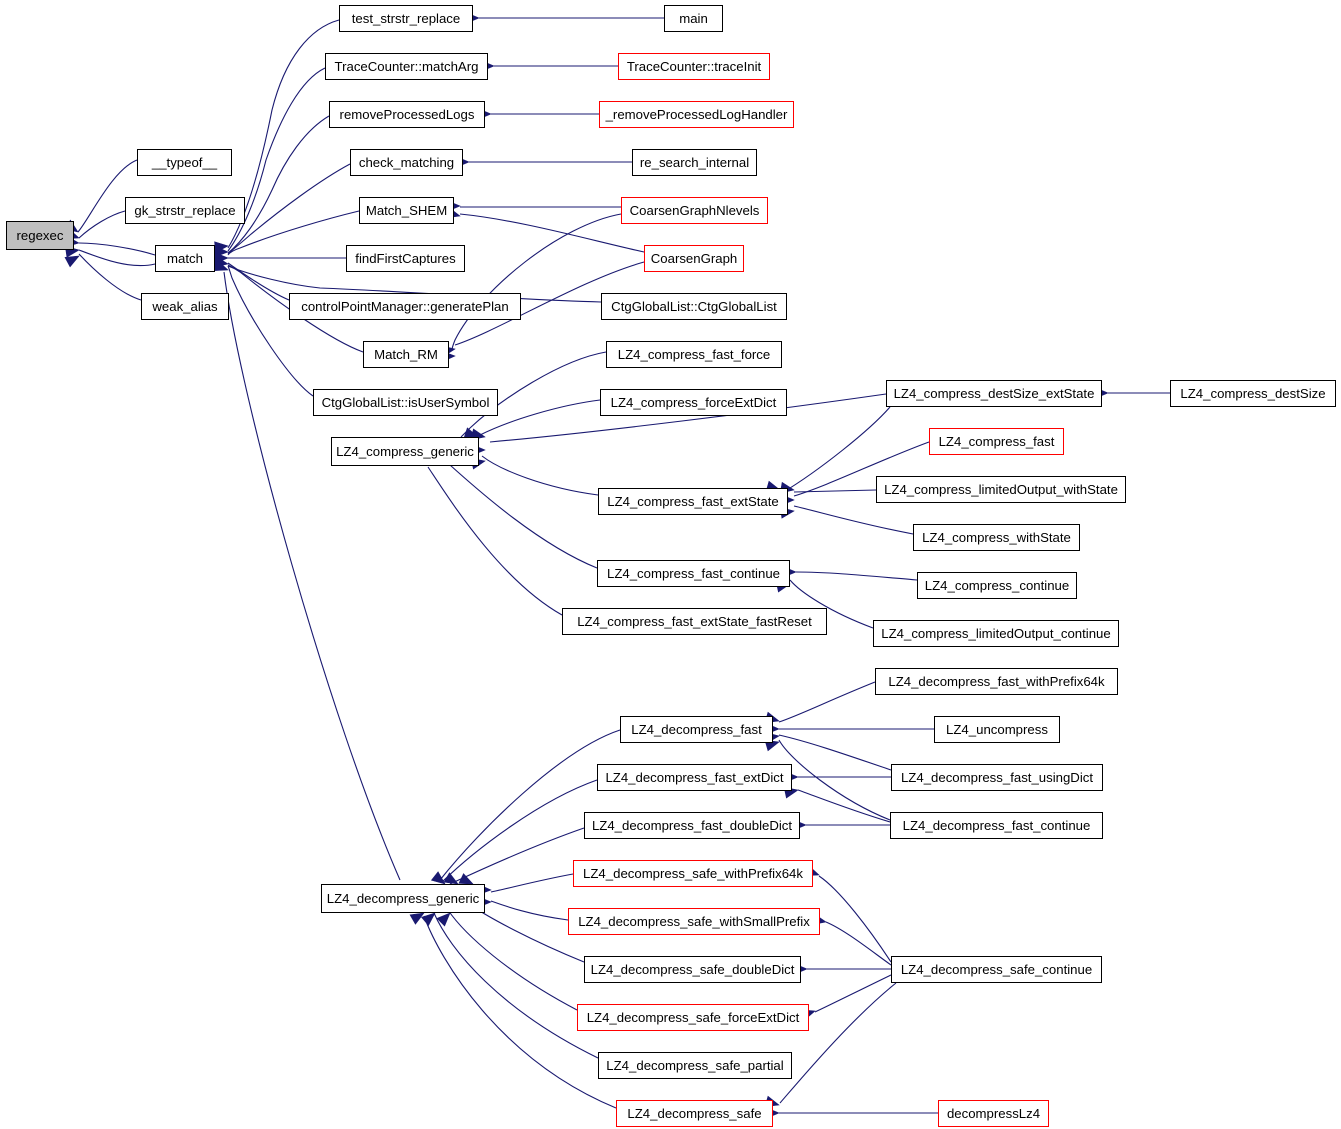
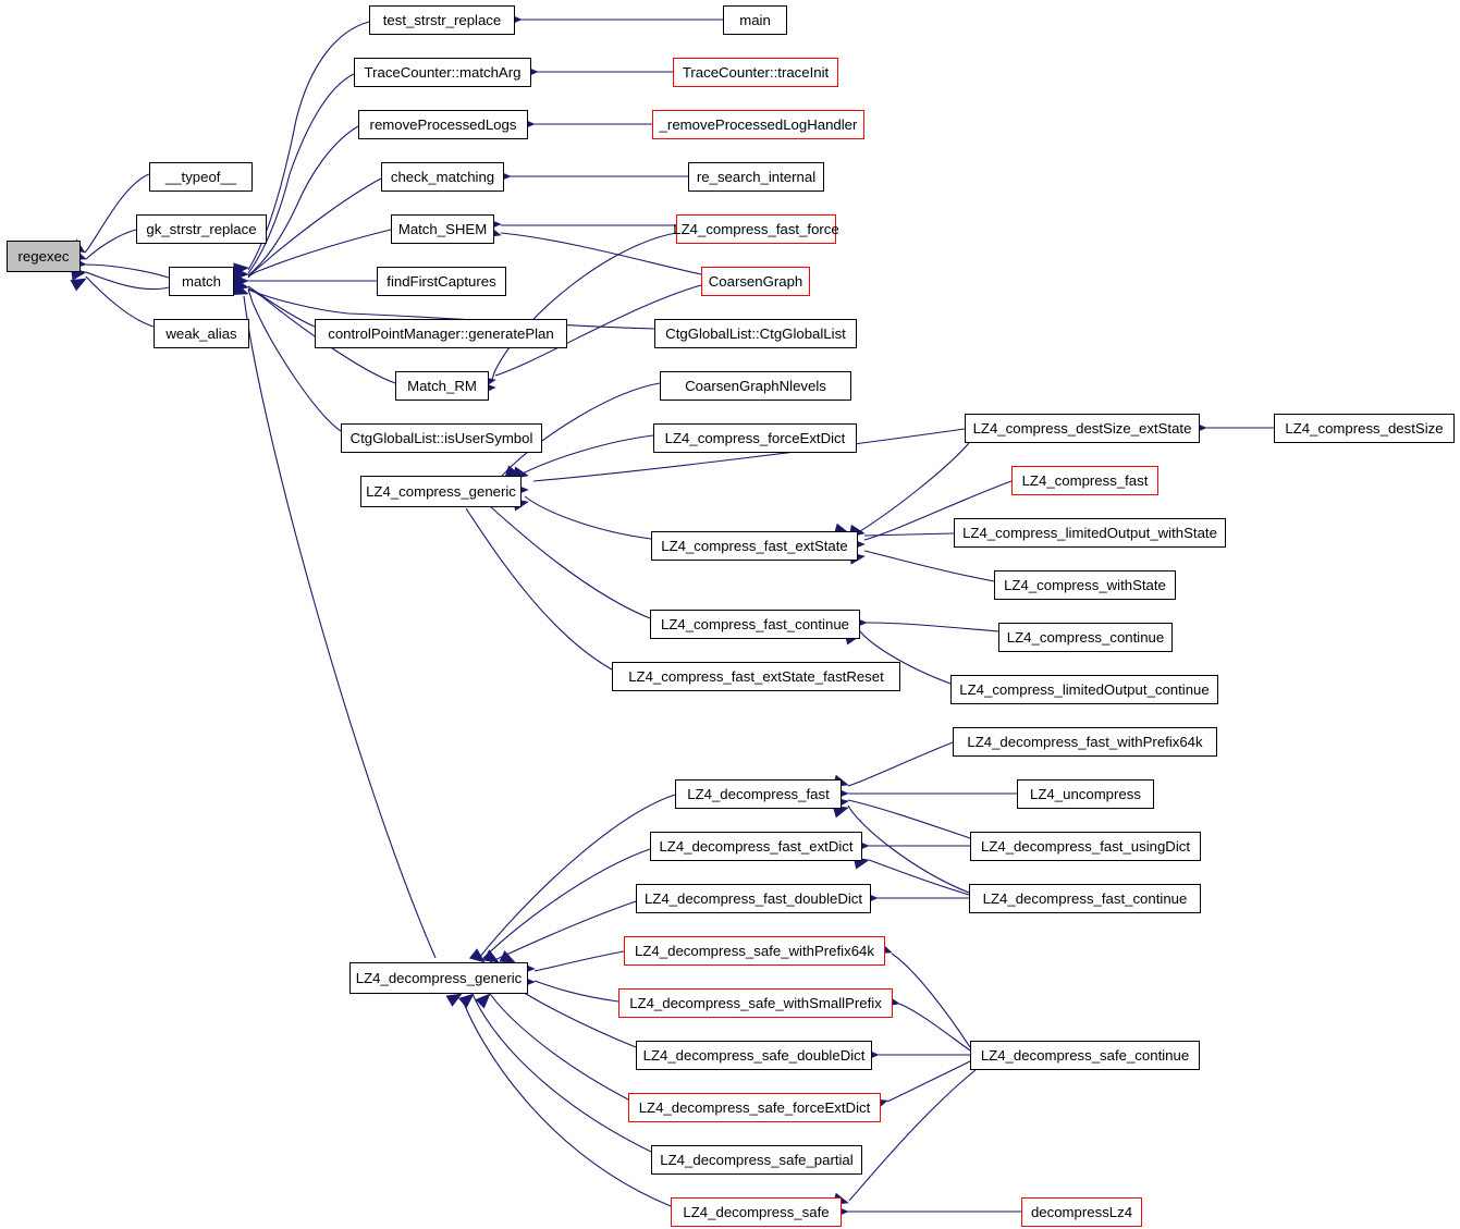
  regexec
  __typeof__
  gk_strstr_replace
  match
  weak_alias
  test_strstr_replace
  main
  TraceCounter::matchArg
  TraceCounter::traceInit
  removeProcessedLogs
  _removeProcessedLogHandler
  check_matching
  re_search_internal
  Match_SHEM
- CoarsenGraphNlevels
+ LZ4_compress_fast_force
  findFirstCaptures
  CoarsenGraph
  controlPointManager::generatePlan
  CtgGlobalList::CtgGlobalList
  Match_RM
- LZ4_compress_fast_force
+ CoarsenGraphNlevels
  CtgGlobalList::isUserSymbol
  LZ4_compress_forceExtDict
  LZ4_compress_destSize_extState
  LZ4_compress_destSize
  LZ4_compress_generic
  LZ4_compress_fast
  LZ4_compress_fast_extState
  LZ4_compress_limitedOutput_withState
  LZ4_compress_withState
  LZ4_compress_fast_continue
  LZ4_compress_continue
  LZ4_compress_fast_extState_fastReset
  LZ4_compress_limitedOutput_continue
  LZ4_decompress_fast_withPrefix64k
  LZ4_decompress_fast
  LZ4_uncompress
  LZ4_decompress_fast_extDict
  LZ4_decompress_fast_usingDict
  LZ4_decompress_fast_doubleDict
  LZ4_decompress_fast_continue
  LZ4_decompress_safe_withPrefix64k
  LZ4_decompress_generic
  LZ4_decompress_safe_withSmallPrefix
  LZ4_decompress_safe_doubleDict
  LZ4_decompress_safe_continue
  LZ4_decompress_safe_forceExtDict
  LZ4_decompress_safe_partial
  LZ4_decompress_safe
  decompressLz4
